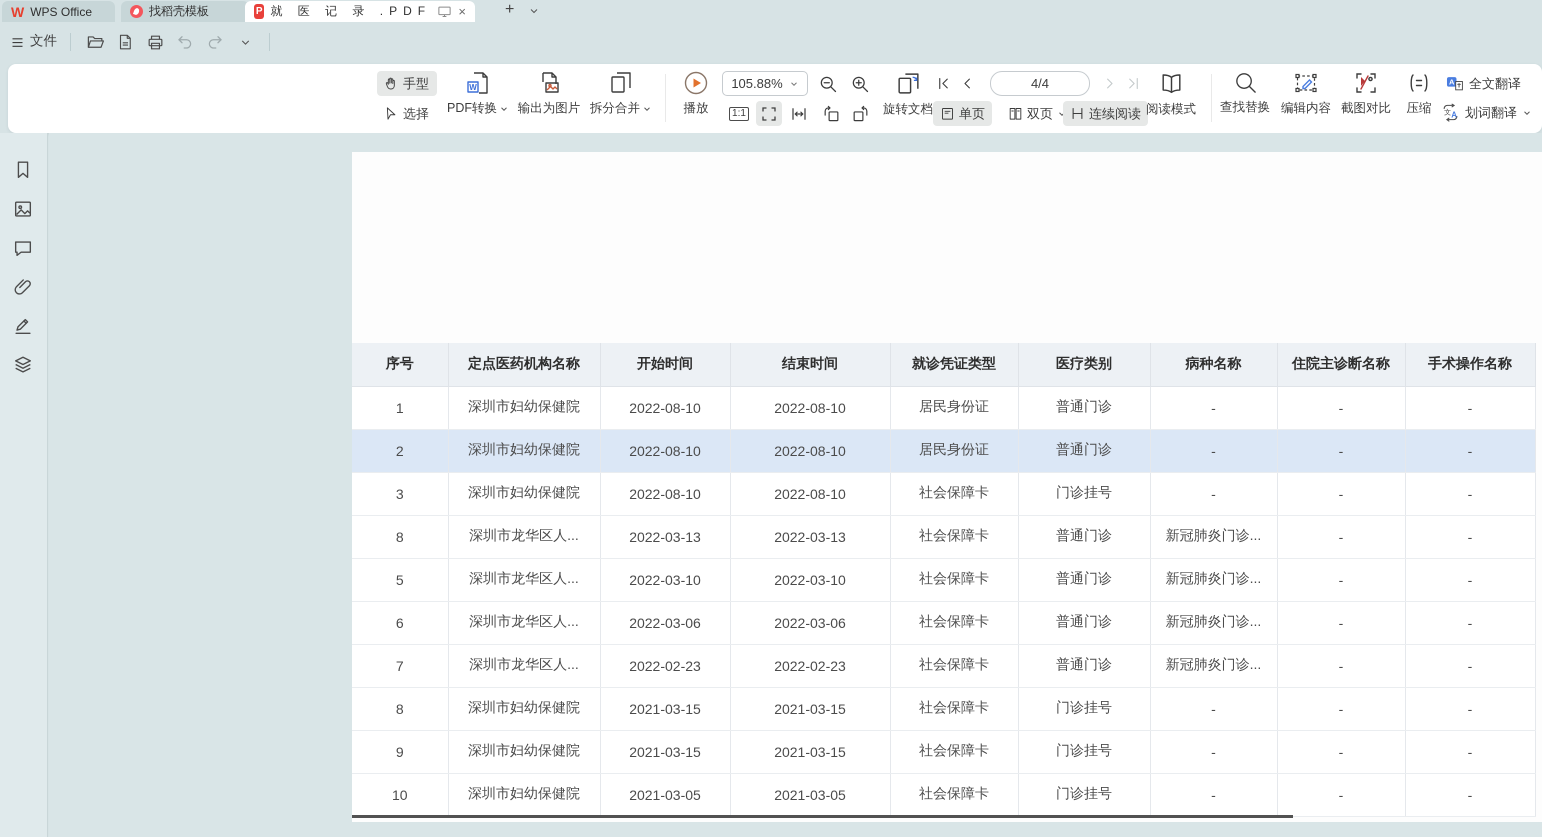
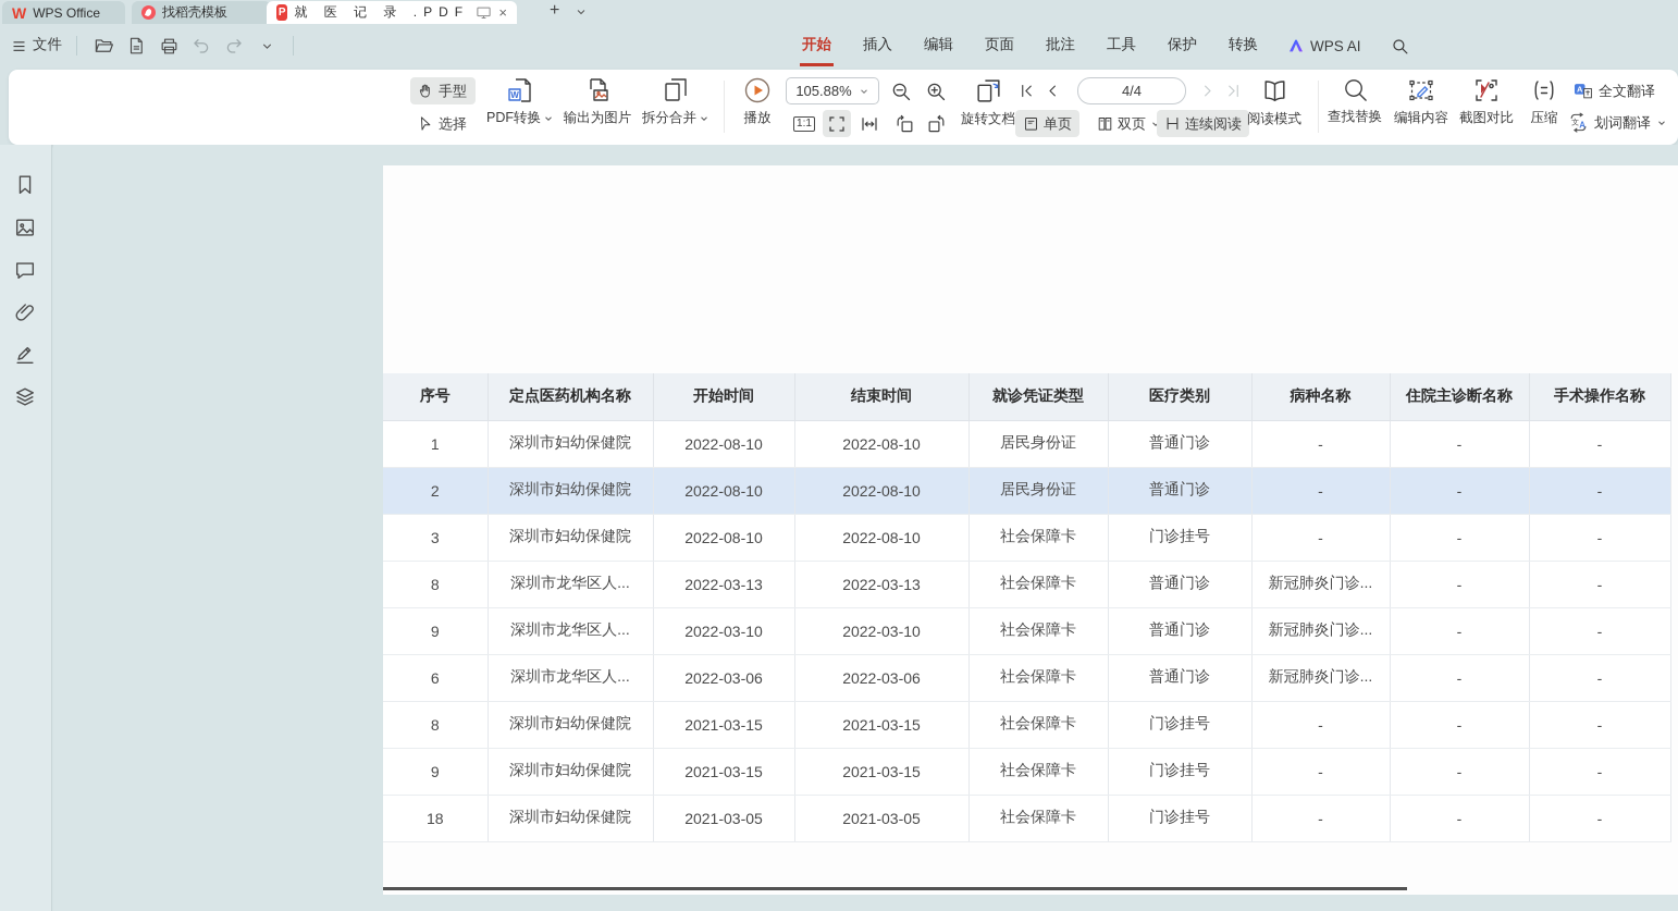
  W
  WPS Office
  找稻壳模板
  P
  就 医 记 录 .PDF
  ×
  +
  文件
+ 开始
+ 插入
+ 编辑
+ 页面
+ 批注
+ 工具
+ 保护
+ 转换
+ WPS AI
  手型
  选择
  W
  PDF转换
  输出为图片
  拆分合并
  播放
  105.88%
  旋转文档
  1:1
  4/4
  单页
  双页
  连续阅读
  阅读模式
  查找替换
  编辑内容
  截图对比
  压缩
  A
  全文翻译
  文
  A
  划词翻译
  序号	定点医药机构名称	开始时间	结束时间	就诊凭证类型	医疗类别	病种名称	住院主诊断名称	手术操作名称
  1	深圳市妇幼保健院	2022-08-10	2022-08-10	居民身份证	普通门诊	-	-	-
  2	深圳市妇幼保健院	2022-08-10	2022-08-10	居民身份证	普通门诊	-	-	-
  3	深圳市妇幼保健院	2022-08-10	2022-08-10	社会保障卡	门诊挂号	-	-	-
  8	深圳市龙华区人...	2022-03-13	2022-03-13	社会保障卡	普通门诊	新冠肺炎门诊...	-	-
- 5	深圳市龙华区人...	2022-03-10	2022-03-10	社会保障卡	普通门诊	新冠肺炎门诊...	-	-
+ 9	深圳市龙华区人...	2022-03-10	2022-03-10	社会保障卡	普通门诊	新冠肺炎门诊...	-	-
  6	深圳市龙华区人...	2022-03-06	2022-03-06	社会保障卡	普通门诊	新冠肺炎门诊...	-	-
- 7	深圳市龙华区人...	2022-02-23	2022-02-23	社会保障卡	普通门诊	新冠肺炎门诊...	-	-
  8	深圳市妇幼保健院	2021-03-15	2021-03-15	社会保障卡	门诊挂号	-	-	-
  9	深圳市妇幼保健院	2021-03-15	2021-03-15	社会保障卡	门诊挂号	-	-	-
- 10	深圳市妇幼保健院	2021-03-05	2021-03-05	社会保障卡	门诊挂号	-	-	-
+ 18	深圳市妇幼保健院	2021-03-05	2021-03-05	社会保障卡	门诊挂号	-	-	-
